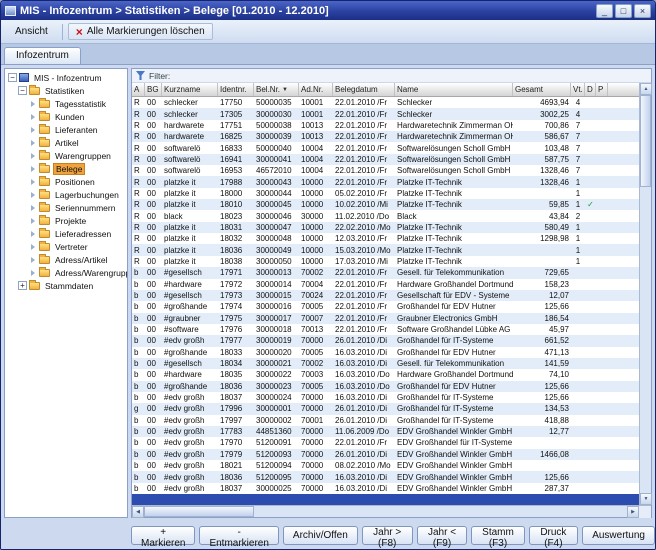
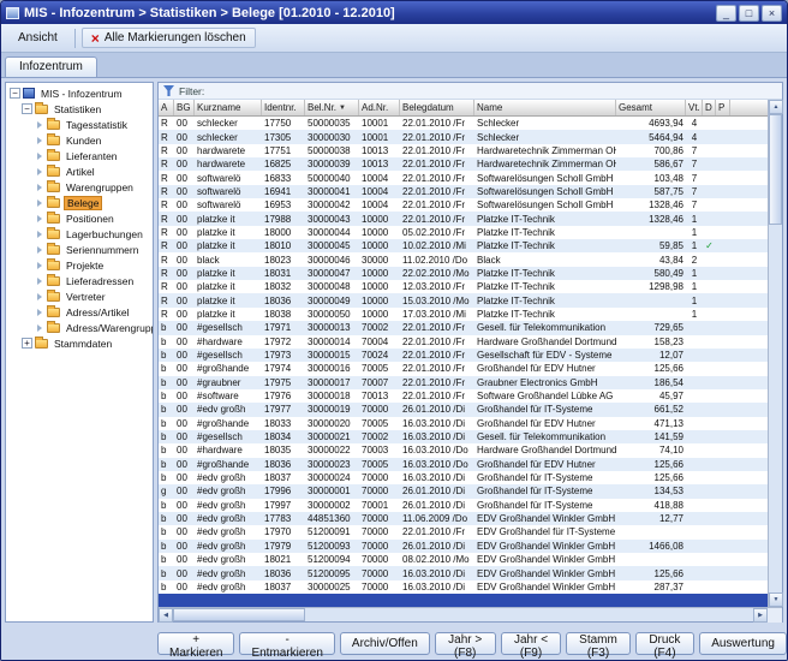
  MIS - Infozentrum > Statistiken > Belege [01.2010 - 12.2010]
  _
  □
  ×
  Ansicht
  ×
  Alle Markierungen löschen
  Infozentrum
  −
  MIS - Infozentrum
  −
  Statistiken
  Tagesstatistik
  Kunden
  Lieferanten
  Artikel
  Warengruppen
  Belege
  Positionen
  Lagerbuchungen
  Seriennummern
  Projekte
  Lieferadressen
  Vertreter
  Adress/Artikel
  Adress/Warengrup
  +
  Stammdaten
  Filter:
  A
  BG
  Kurzname
  Identnr.
  Bel.Nr.
  Ad.Nr.
  Belegdatum
  Name
  Gesamt
  Vt.
  D
  P
  R
  00
  schlecker
  17750
  50000035
  10001
  22.01.2010 /Fr
  Schlecker
  4693,94
  4
  R
  00
  schlecker
  17305
  30000030
  10001
  22.01.2010 /Fr
  Schlecker
- 3002,25
+ 5464,94
  4
  R
  00
  hardwarete
  17751
  50000038
  10013
  22.01.2010 /Fr
  Hardwaretechnik Zimmerman O
  700,86
  7
  R
  00
  hardwarete
  16825
  30000039
  10013
  22.01.2010 /Fr
  Hardwaretechnik Zimmerman O
  586,67
  7
  R
  00
  softwarelö
  16833
  50000040
  10004
  22.01.2010 /Fr
  Softwarelösungen Scholl GmbH
  103,48
  7
  R
  00
  softwarelö
  16941
  30000041
  10004
  22.01.2010 /Fr
  Softwarelösungen Scholl GmbH
  587,75
  7
  R
  00
  softwarelö
  16953
- 46572010
+ 30000042
  10004
  22.01.2010 /Fr
  Softwarelösungen Scholl GmbH
  1328,46
  7
  R
  00
  platzke it
  17988
  30000043
  10000
  22.01.2010 /Fr
  Platzke IT-Technik
  1328,46
  1
  R
  00
  platzke it
  18000
  30000044
  10000
  05.02.2010 /Fr
  Platzke IT-Technik
  1
  R
  00
  platzke it
  18010
  30000045
  10000
  10.02.2010 /Mi
  Platzke IT-Technik
  59,85
  1
  ✓
  R
  00
  black
  18023
  30000046
  30000
  11.02.2010 /Do
  Black
  43,84
  2
  R
  00
  platzke it
  18031
  30000047
  10000
  22.02.2010 /Mo
  Platzke IT-Technik
  580,49
  1
  R
  00
  platzke it
  18032
  30000048
  10000
  12.03.2010 /Fr
  Platzke IT-Technik
  1298,98
  1
  R
  00
  platzke it
  18036
  30000049
  10000
  15.03.2010 /Mo
  Platzke IT-Technik
  1
  R
  00
  platzke it
  18038
  30000050
  10000
  17.03.2010 /Mi
  Platzke IT-Technik
  1
  b
  00
  #gesellsch
  17971
  30000013
  70002
  22.01.2010 /Fr
  Gesell. für Telekommunikation
  729,65
  b
  00
  #hardware
  17972
  30000014
  70004
  22.01.2010 /Fr
  Hardware Großhandel Dortmund
  158,23
  b
  00
  #gesellsch
  17973
  30000015
  70024
  22.01.2010 /Fr
  Gesellschaft für EDV - Systeme
  12,07
  b
  00
  #großhande
  17974
  30000016
  70005
  22.01.2010 /Fr
  Großhandel für EDV Hutner
  125,66
  b
  00
  #graubner
  17975
  30000017
  70007
  22.01.2010 /Fr
  Graubner Electronics GmbH
  186,54
  b
  00
  #software
  17976
  30000018
  70013
  22.01.2010 /Fr
  Software Großhandel Lübke AG
  45,97
  b
  00
  #edv großh
  17977
  30000019
  70000
  26.01.2010 /Di
  Großhandel für IT-Systeme
  661,52
  b
  00
  #großhande
  18033
  30000020
  70005
  16.03.2010 /Di
  Großhandel für EDV Hutner
  471,13
  b
  00
  #gesellsch
  18034
  30000021
  70002
  16.03.2010 /Di
  Gesell. für Telekommunikation
  141,59
  b
  00
  #hardware
  18035
  30000022
  70003
  16.03.2010 /Do
  Hardware Großhandel Dortmund
  74,10
  b
  00
  #großhande
  18036
  30000023
  70005
  16.03.2010 /Do
  Großhandel für EDV Hutner
  125,66
  b
  00
  #edv großh
  18037
  30000024
  70000
  16.03.2010 /Di
  Großhandel für IT-Systeme
  125,66
  g
  00
  #edv großh
  17996
  30000001
  70000
  26.01.2010 /Di
  Großhandel für IT-Systeme
  134,53
  b
  00
  #edv großh
  17997
  30000002
  70001
  26.01.2010 /Di
  Großhandel für IT-Systeme
  418,88
  b
  00
  #edv großh
  17783
  44851360
  70000
  11.06.2009 /Do
  EDV Großhandel Winkler GmbH
  12,77
  b
  00
  #edv großh
  17970
  51200091
  70000
  22.01.2010 /Fr
  EDV Großhandel für IT-Systeme
  b
  00
  #edv großh
  17979
  51200093
  70000
  26.01.2010 /Di
  EDV Großhandel Winkler GmbH
  1466,08
  b
  00
  #edv großh
  18021
  51200094
  70000
  08.02.2010 /Mo
  EDV Großhandel Winkler GmbH
  b
  00
  #edv großh
  18036
  51200095
  70000
  16.03.2010 /Di
  EDV Großhandel Winkler GmbH
  125,66
  b
  00
  #edv großh
  18037
  30000025
  70000
  16.03.2010 /Di
  EDV Großhandel Winkler GmbH
  287,37
  + Markieren
  - Entmarkieren
  Archiv/Offen
  Jahr > (F8)
  Jahr < (F9)
  Stamm (F3)
  Druck (F4)
  Auswertung
